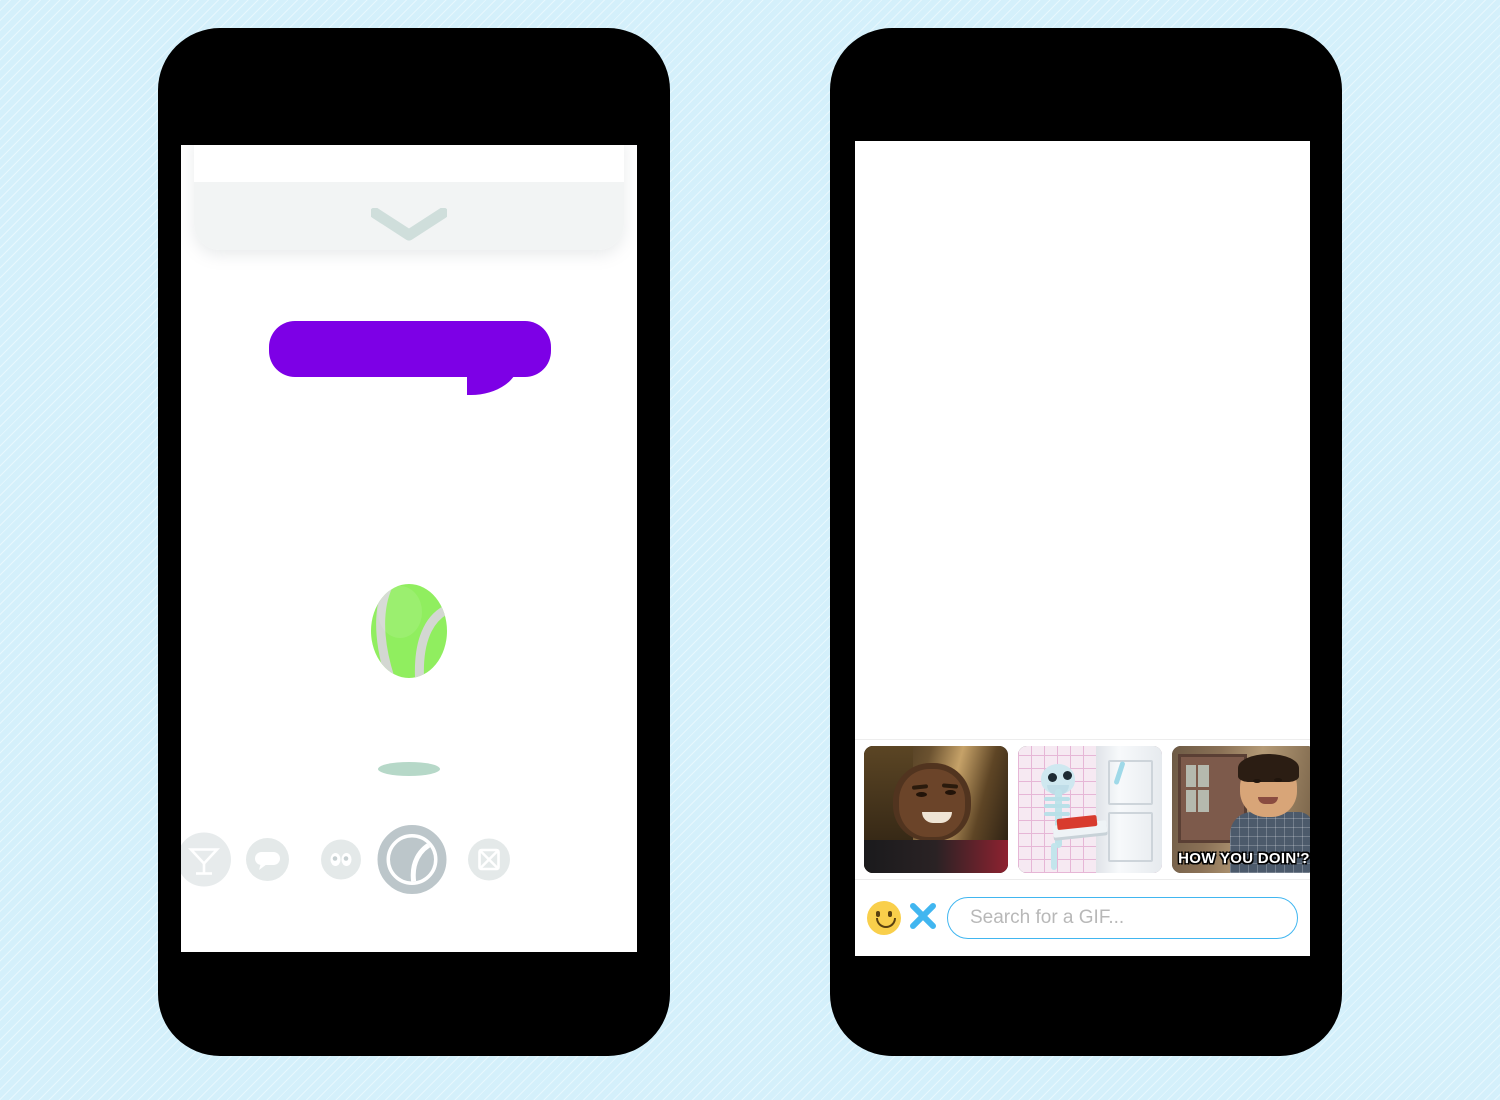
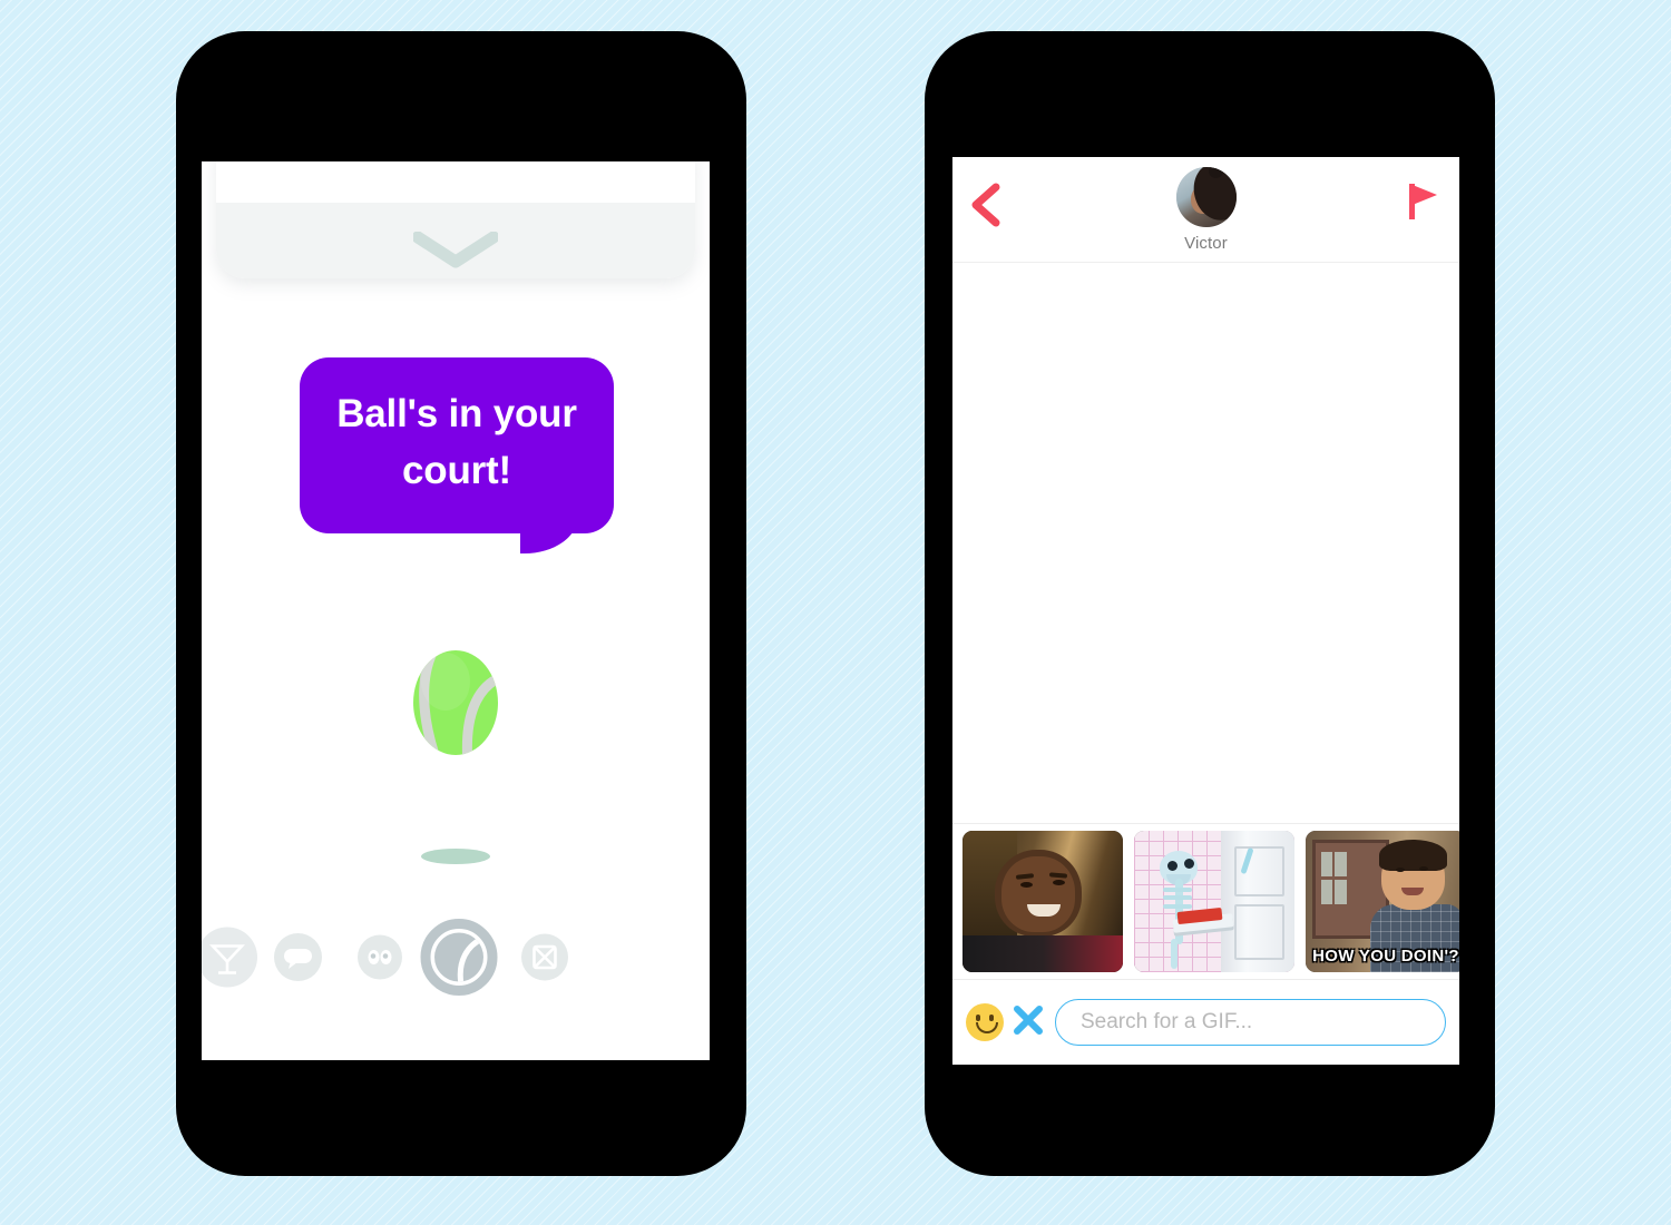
+ Ball's in your court!
+ Victor
  HOW YOU DOIN'?
  Search for a GIF...
